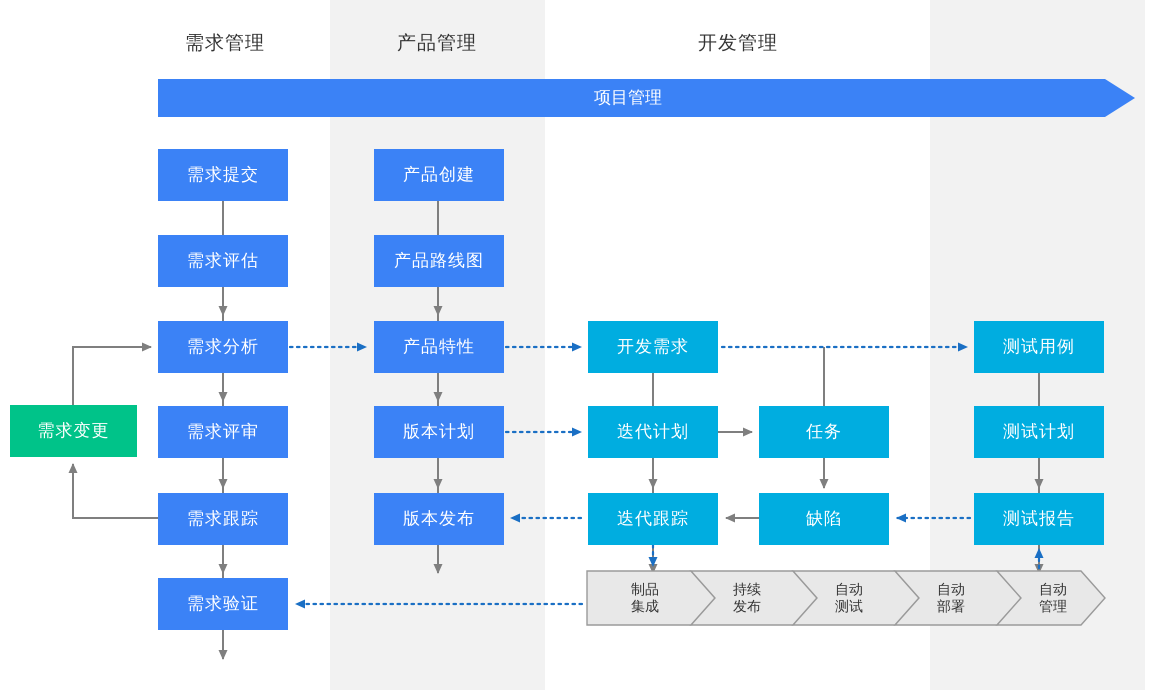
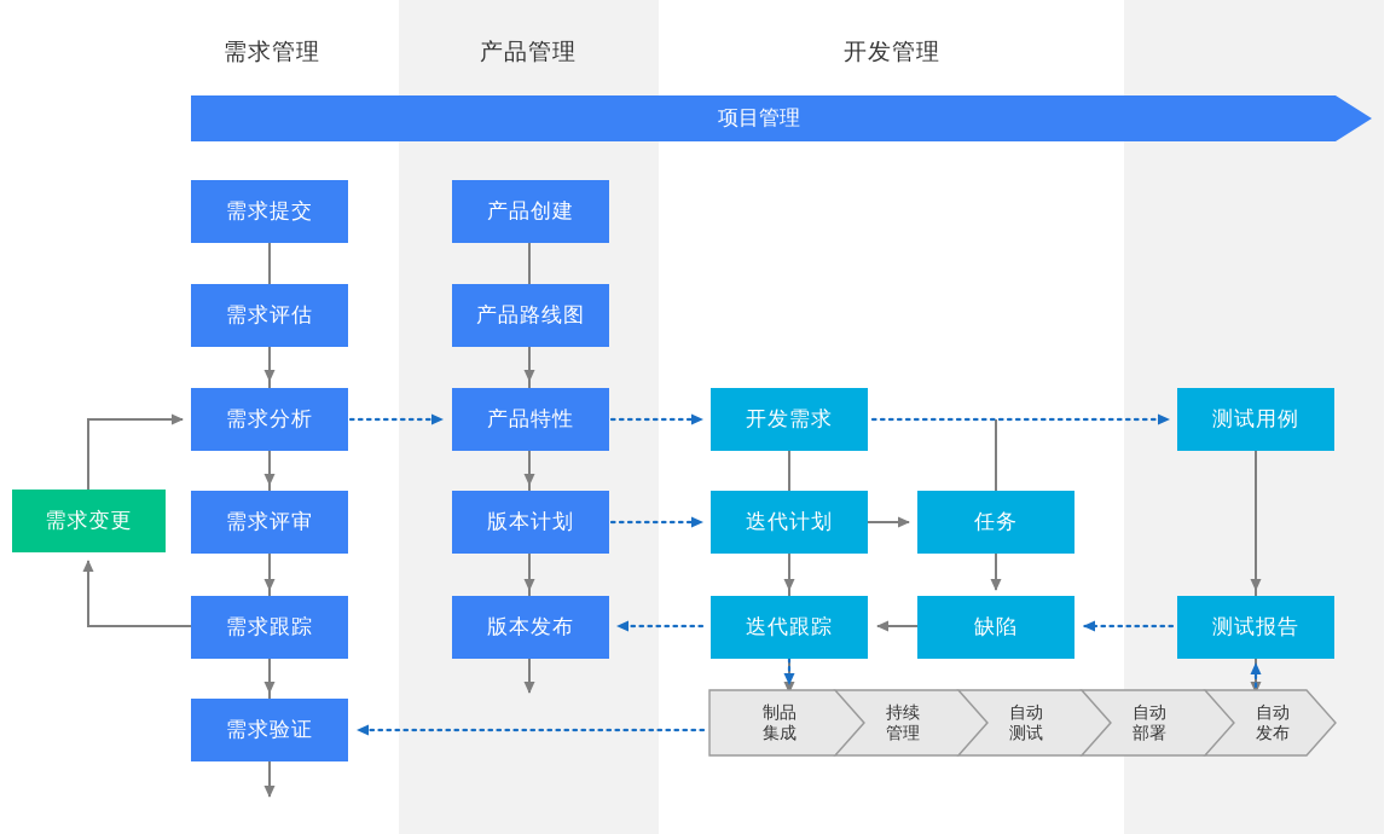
  需求管理
  产品管理
  开发管理
  项目管理
  需求变更
  需求提交
  需求评估
  需求分析
  需求评审
  需求跟踪
  需求验证
  产品创建
  产品路线图
  产品特性
  版本计划
  版本发布
  开发需求
  迭代计划
  迭代跟踪
  任务
  缺陷
  测试用例
- 测试计划
  测试报告
  制品
  集成
  持续
- 发布
+ 管理
  自动
  测试
  自动
  部署
  自动
- 管理
+ 发布
